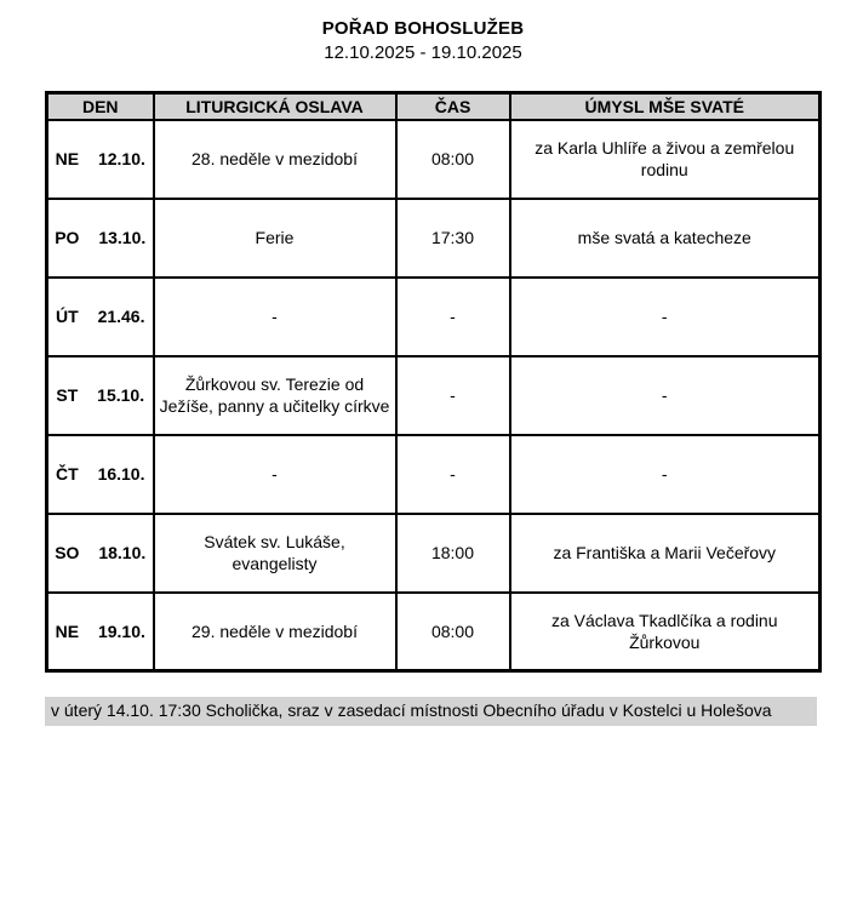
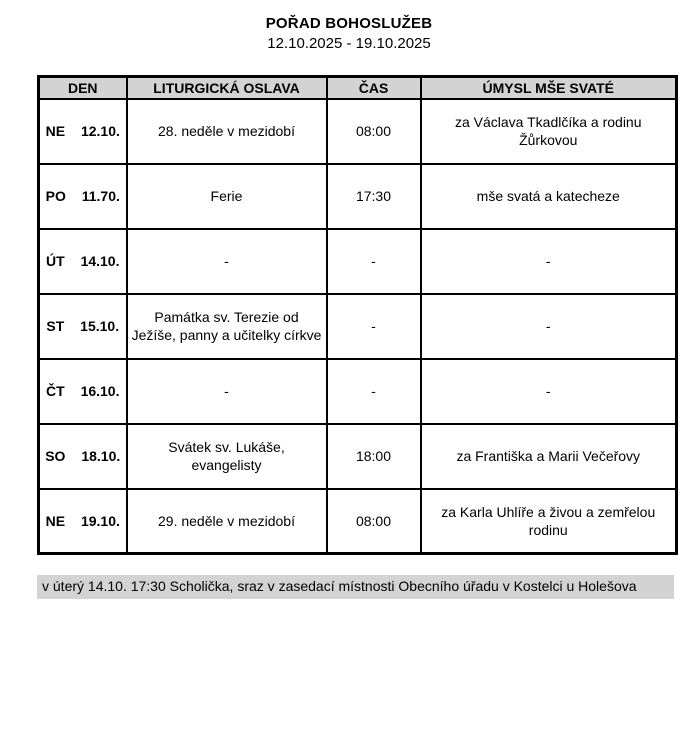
  POŘAD BOHOSLUŽEB
  12.10.2025 - 19.10.2025
  DEN	LITURGICKÁ OSLAVA	ČAS	ÚMYSL MŠE SVATÉ
- NE 12.10.	28. neděle v mezidobí	08:00	za Karla Uhlíře a živou a zemřelou rodinu
+ NE 12.10.	28. neděle v mezidobí	08:00	za Václava Tkadlčíka a rodinu Žůrkovou
- PO 13.10.	Ferie	17:30	mše svatá a katecheze
+ PO 11.70.	Ferie	17:30	mše svatá a katecheze
- ÚT 21.46.	-	-	-
+ ÚT 14.10.	-	-	-
- ST 15.10.	Žůrkovou sv. Terezie od Ježíše, panny a učitelky církve	-	-
+ ST 15.10.	Památka sv. Terezie od Ježíše, panny a učitelky církve	-	-
  ČT 16.10.	-	-	-
  SO 18.10.	Svátek sv. Lukáše, evangelisty	18:00	za Františka a Marii Večeřovy
- NE 19.10.	29. neděle v mezidobí	08:00	za Václava Tkadlčíka a rodinu Žůrkovou
+ NE 19.10.	29. neděle v mezidobí	08:00	za Karla Uhlíře a živou a zemřelou rodinu
  v úterý 14.10. 17:30 Scholička, sraz v zasedací místnosti Obecního úřadu v Kostelci u Holešova
